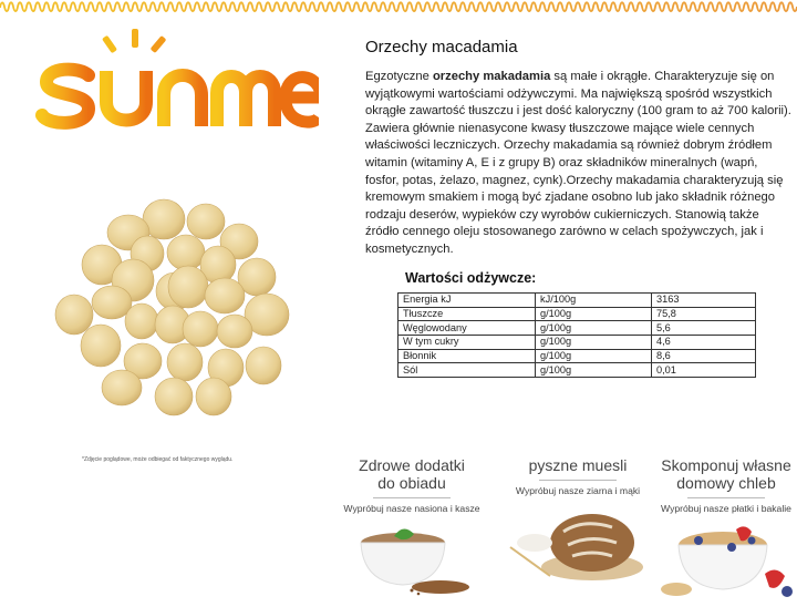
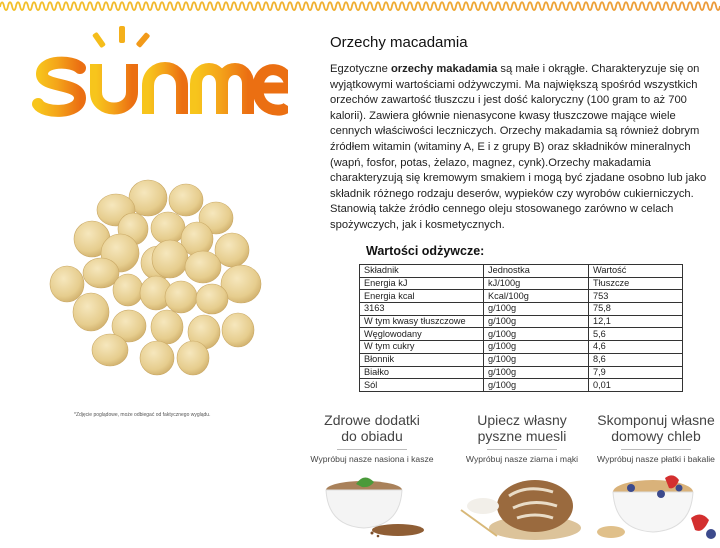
  Orzechy macadamia
- Egzotyczne orzechy makadamia są małe i okrągłe. Charakteryzuje się on wyjątkowymi wartościami odżywczymi. Ma największą spośród wszystkich okrągłe zawartość tłuszczu i jest dość kaloryczny (100 gram to aż 700 kalorii). Zawiera głównie nienasycone kwasy tłuszczowe mające wiele cennych właściwości leczniczych. Orzechy makadamia są również dobrym źródłem witamin (witaminy A, E i z grupy B) oraz składników mineralnych (wapń, fosfor, potas, żelazo, magnez, cynk).Orzechy makadamia charakteryzują się kremowym smakiem i mogą być zjadane osobno lub jako składnik różnego rodzaju deserów, wypieków czy wyrobów cukierniczych. Stanowią także źródło cennego oleju stosowanego zarówno w celach spożywczych, jak i kosmetycznych.
+ Egzotyczne orzechy makadamia są małe i okrągłe. Charakteryzuje się on wyjątkowymi wartościami odżywczymi. Ma największą spośród wszystkich orzechów zawartość tłuszczu i jest dość kaloryczny (100 gram to aż 700 kalorii). Zawiera głównie nienasycone kwasy tłuszczowe mające wiele cennych właściwości leczniczych. Orzechy makadamia są również dobrym źródłem witamin (witaminy A, E i z grupy B) oraz składników mineralnych (wapń, fosfor, potas, żelazo, magnez, cynk).Orzechy makadamia charakteryzują się kremowym smakiem i mogą być zjadane osobno lub jako składnik różnego rodzaju deserów, wypieków czy wyrobów cukierniczych. Stanowią także źródło cennego oleju stosowanego zarówno w celach spożywczych, jak i kosmetycznych.
  Wartości odżywcze:
+ Składnik	Jednostka	Wartość
- Energia kJ	kJ/100g	3163
+ Energia kJ	kJ/100g	Tłuszcze
+ Energia kcal	Kcal/100g	753
- Tłuszcze	g/100g	75,8
+ 3163	g/100g	75,8
+ W tym kwasy tłuszczowe	g/100g	12,1
  Węglowodany	g/100g	5,6
  W tym cukry	g/100g	4,6
  Błonnik	g/100g	8,6
+ Białko	g/100g	7,9
  Sól	g/100g	0,01
  Zdrowe dodatki
  do obiadu
  Wypróbuj nasze nasiona i kasze
+ Upiecz własny
  pyszne muesli
  Wypróbuj nasze ziarna i mąki
  Skomponuj własne
  domowy chleb
  Wypróbuj nasze płatki i bakalie
